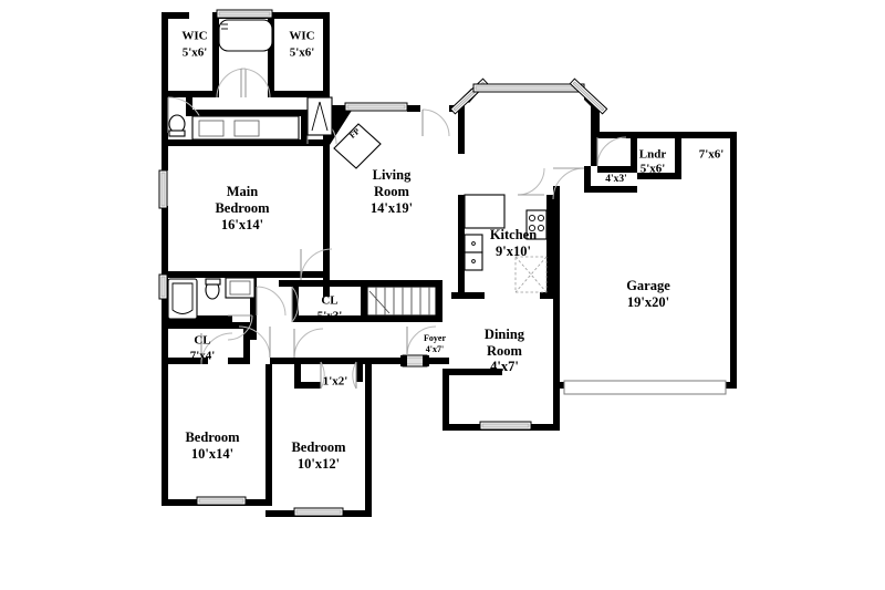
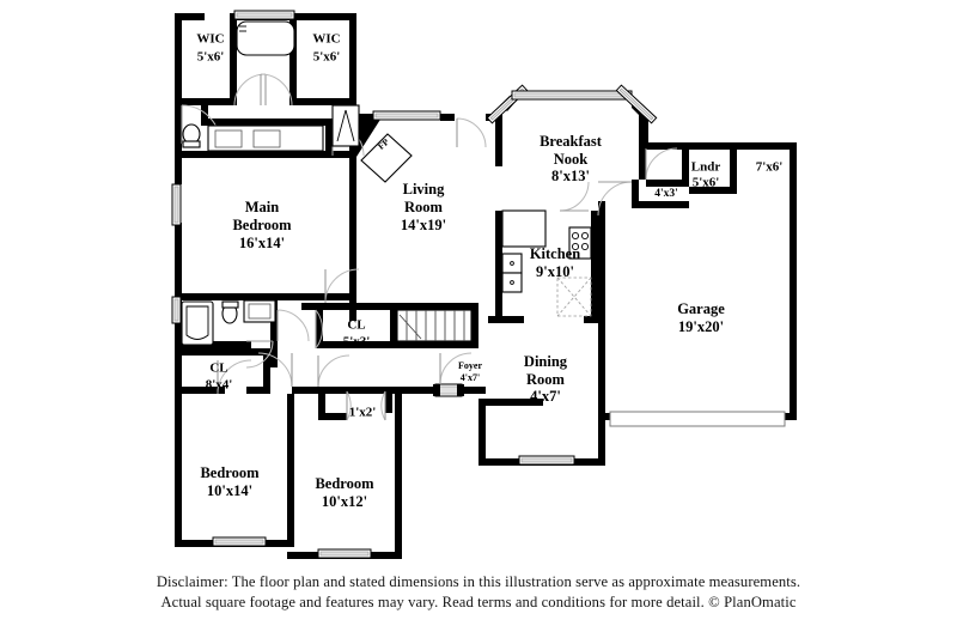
  WIC
  5'x6'
  WIC
  5'x6'
  Main
  Bedroom
  16'x14'
  Living
  Room
  14'x19'
+ Breakfast
+ Nook
+ 8'x13'
  Lndr
  5'x6'
  Garage
  19'x20'
  Kitchen
  9'x10'
  Dining
  Room
  4'x7'
  Foyer
  4'x7'
  CL
  5'x3'
  CL
- 7'x4'
+ 8'x4'
  Bedroom
  10'x14'
  Bedroom
  10'x12'
  7'x6'
  4'x3'
  1'x2'
+ Disclaimer: The floor plan and stated dimensions in this illustration serve as approximate measurements.
+ Actual square footage and features may vary. Read terms and conditions for more detail. © PlanOmatic
